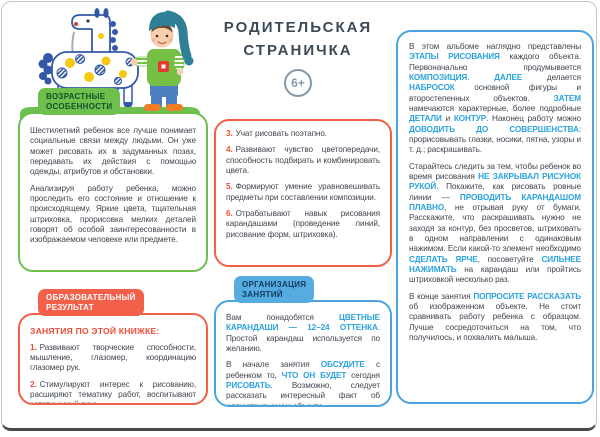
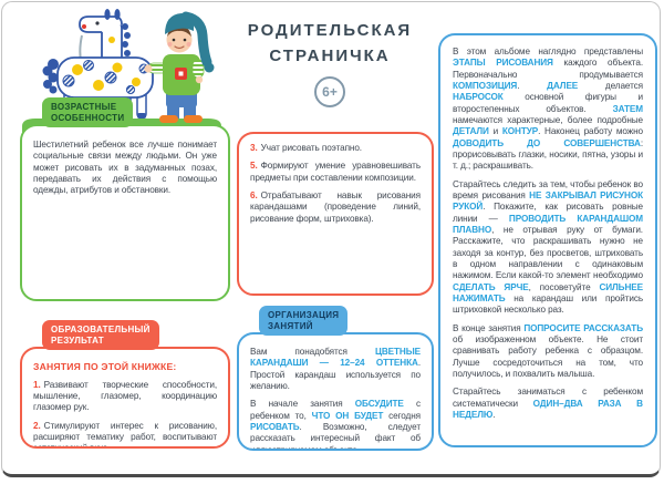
  РОДИТЕЛЬСКАЯ
  СТРАНИЧКА
  6+
  ВОЗРАСТНЫЕ
  ОСОБЕННОСТИ
  Шестилетний ребенок все лучше понимает социальные связи между людьми. Он уже может рисовать их в задуманных позах, передавать их действия с помощью одежды, атрибутов и обстановки.
- Анализируя работу ребенка, можно проследить его состояние и отношение к происходящему. Яркие цвета, тщательная штриховка, прорисовка мелких деталей говорят об особой заинтересованности в изображаемом человеке или предмете.
  ОБРАЗОВАТЕЛЬНЫЙ
  РЕЗУЛЬТАТ
  ЗАНЯТИЯ ПО ЭТОЙ КНИЖКЕ:
  1. Развивают творческие способности, мышление, глазомер, координацию глазомер рук.
  2. Стимулируют интерес к рисованию, расширяют тематику работ, воспитывают
  3. Учат рисовать поэтапно.
- 4. Развивают чувство цветопередачи, способность подбирать и комбинировать цвета.
  5. Формируют умение уравновешивать предметы при составлении композиции.
  6. Отрабатывают навык рисования карандашами (проведение линий, рисование форм, штриховка).
  ОРГАНИЗАЦИЯ
  ЗАНЯТИЙ
  Вам понадобятся ЦВЕТНЫЕ КАРАНДАШИ — 12–24 ОТТЕНКА. Простой карандаш используется по желанию.
  В начале занятия ОБСУДИТЕ с ребенком то, ЧТО ОН БУДЕТ сегодня РИСОВАТЬ. Возможно, следует рассказать интересный факт об
  В этом альбоме наглядно представлены ЭТАПЫ РИСОВАНИЯ каждого объекта. Первоначально продумывается КОМПОЗИЦИЯ. ДАЛЕЕ делается НАБРОСОК основной фигуры и второстепенных объектов. ЗАТЕМ намечаются характерные, более подробные ДЕТАЛИ и КОНТУР. Наконец работу можно ДОВОДИТЬ ДО СОВЕРШЕНСТВА: прорисовывать глазки, носики, пятна, узоры и т. д.; раскрашивать.
  Старайтесь следить за тем, чтобы ребенок во время рисования НЕ ЗАКРЫВАЛ РИСУНОК РУКОЙ. Покажите, как рисовать ровные линии — ПРОВОДИТЬ КАРАНДАШОМ ПЛАВНО, не отрывая руку от бумаги. Расскажите, что раскрашивать нужно не заходя за контур, без просветов, штриховать в одном направлении с одинаковым нажимом. Если какой-то элемент необходимо СДЕЛАТЬ ЯРЧЕ, посоветуйте СИЛЬНЕЕ НАЖИМАТЬ на карандаш или пройтись штриховкой несколько раз.
  В конце занятия ПОПРОСИТЕ РАССКАЗАТЬ об изображенном объекте. Не стоит сравнивать работу ребенка с образцом. Лучше сосредоточиться на том, что получилось, и похвалить малыша.
+ Старайтесь заниматься с ребенком систематически ОДИН–ДВА РАЗА В НЕДЕЛЮ.
